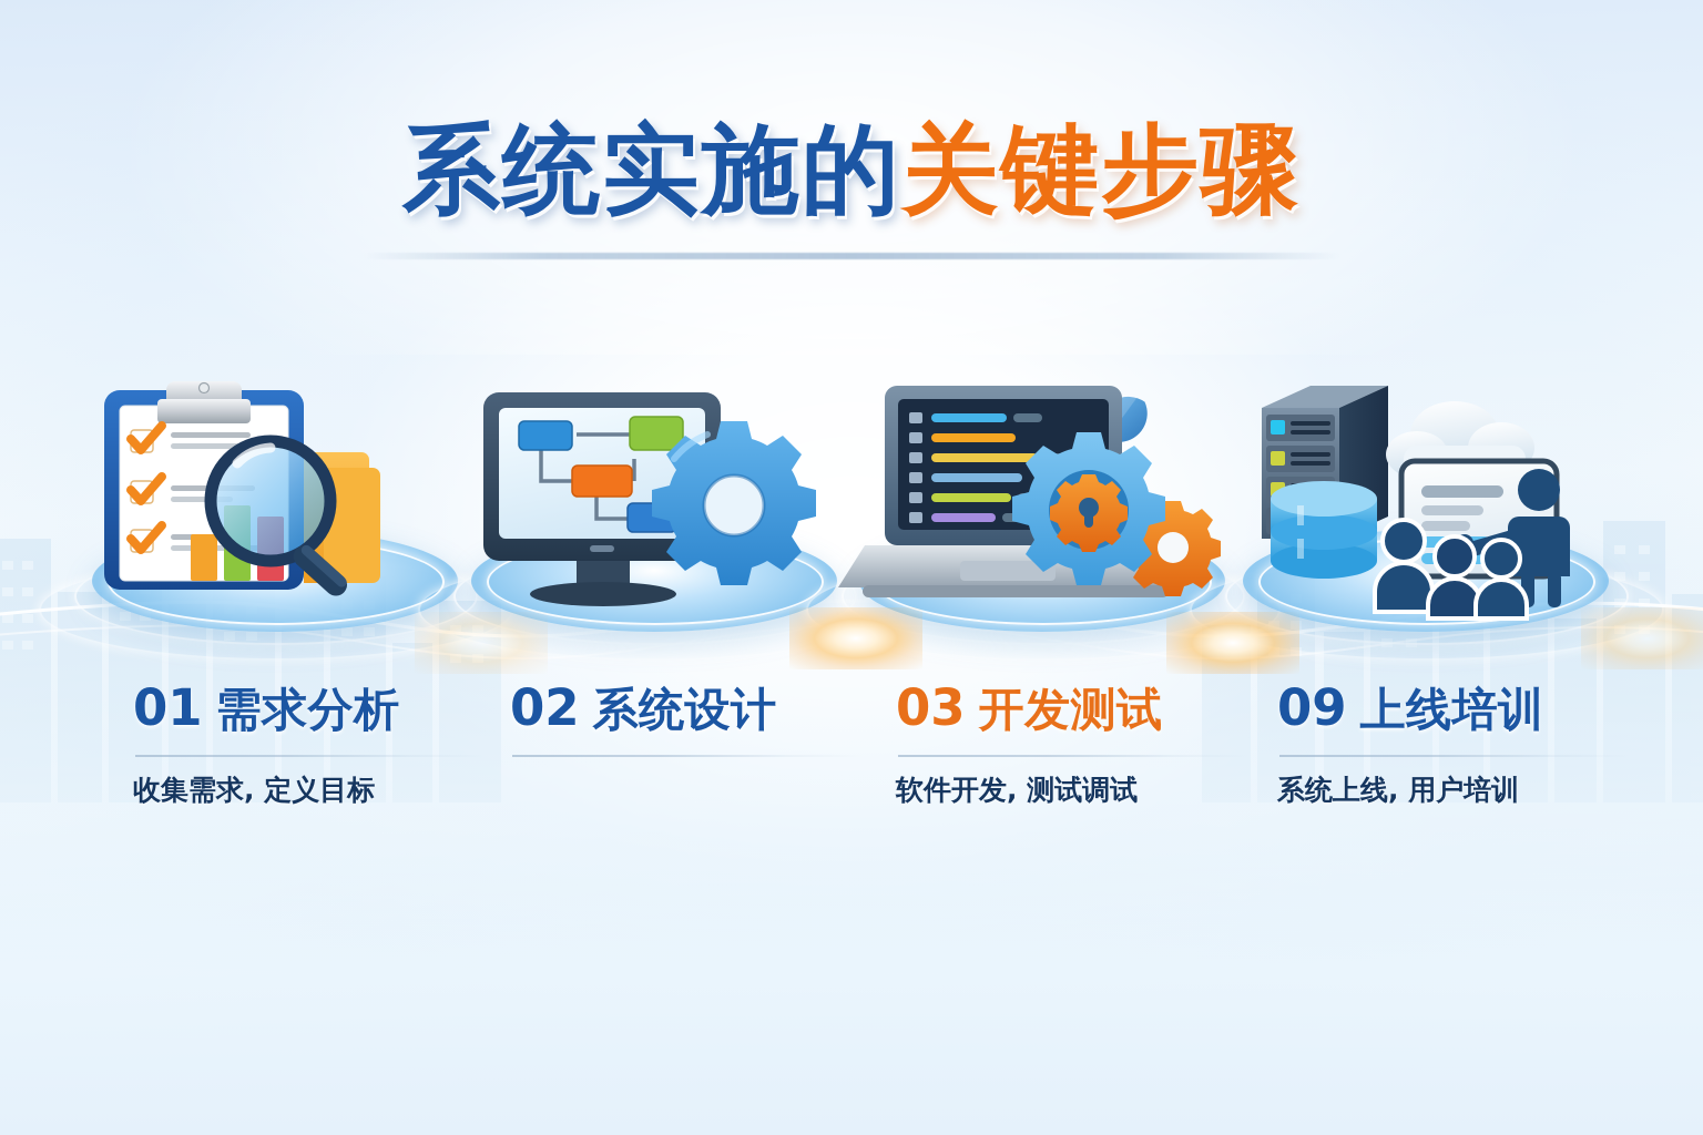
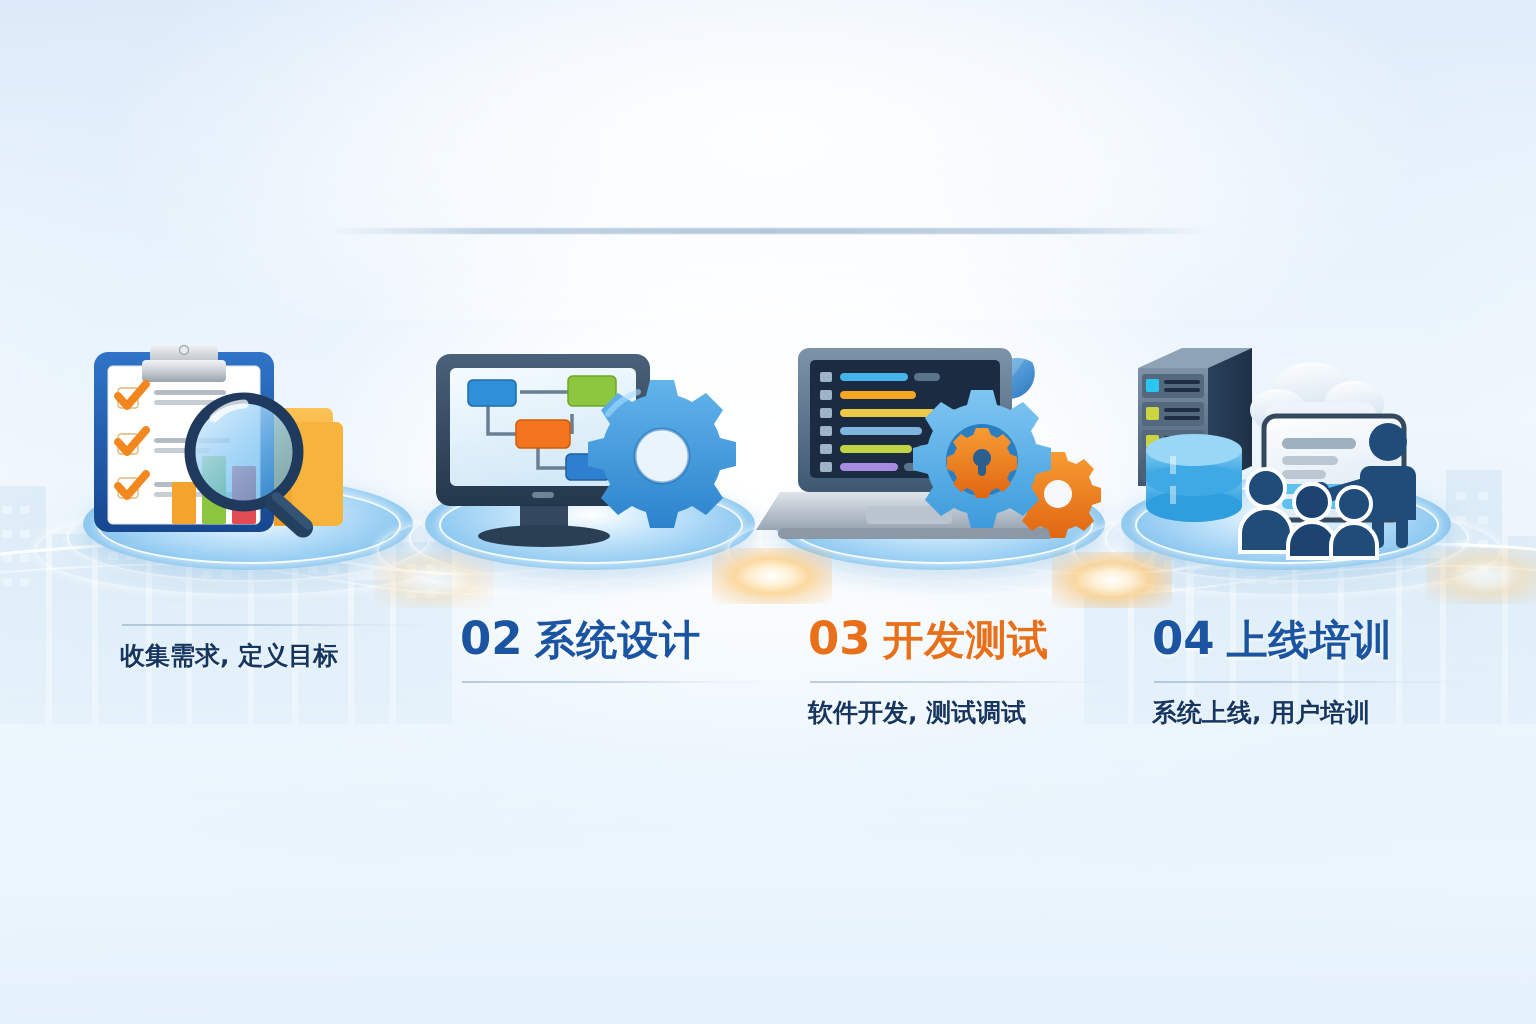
- 系统实施的关键步骤
- 01 需求分析
  收集需求, 定义目标
  02 系统设计
  03 开发测试
  软件开发, 测试调试
- 09 上线培训
+ 04 上线培训
  系统上线, 用户培训
